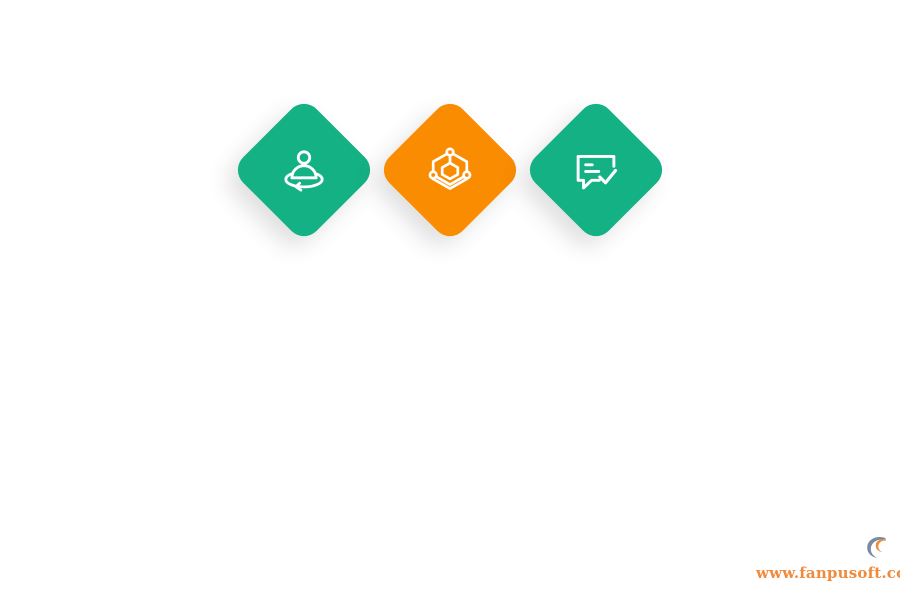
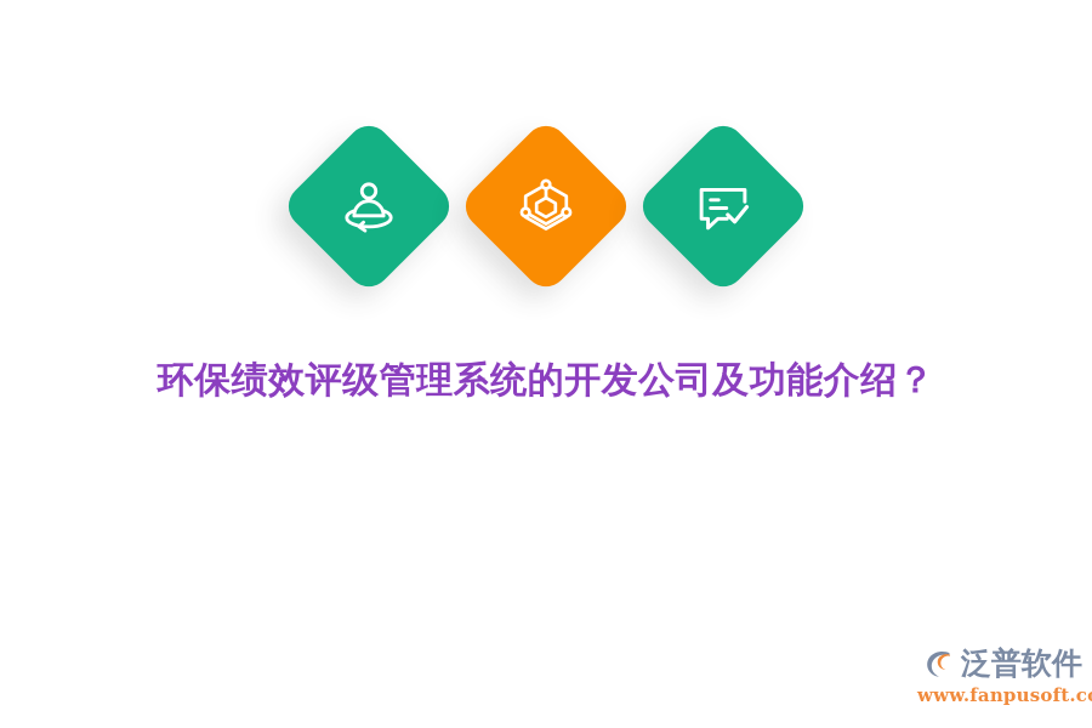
+ 环保绩效评级管理系统的开发公司及功能介绍？
+ 泛普软件
  www.fanpusoft.c
